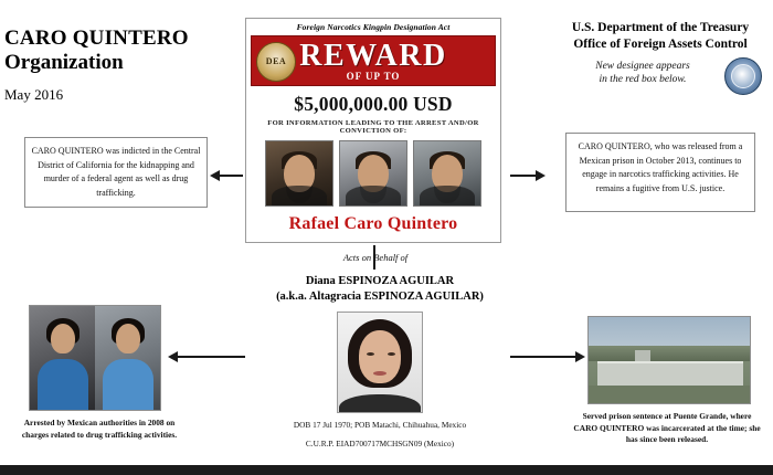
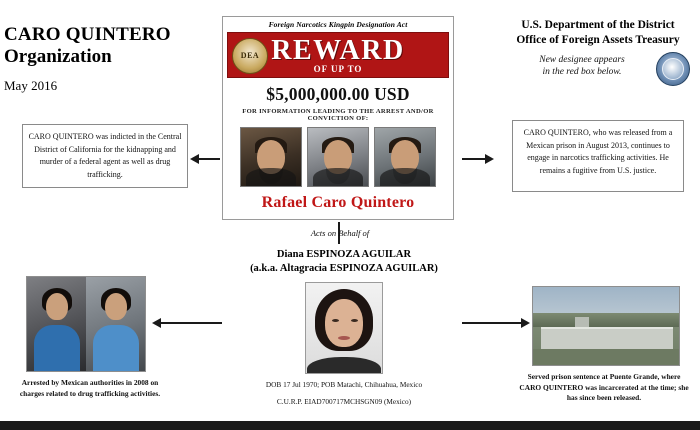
  CARO QUINTERO
  Organization
  May 2016
- U.S. Department of the Treasury
+ U.S. Department of the District
- Office of Foreign Assets Control
+ Office of Foreign Assets Treasury
  New designee appears
  in the red box below.
  Foreign Narcotics Kingpin Designation Act
  DEA
  REWARD
  OF UP TO
  $5,000,000.00 USD
  Rafael Caro Quintero
  CARO QUINTERO was indicted in the Central District of California for the kidnapping and murder of a federal agent as well as drug trafficking.
- CARO QUINTERO, who was released from a Mexican prison in October 2013, continues to engage in narcotics trafficking activities. He remains a fugitive from U.S. justice.
+ CARO QUINTERO, who was released from a Mexican prison in August 2013, continues to engage in narcotics trafficking activities. He remains a fugitive from U.S. justice.
  Acts on Behalf of
  Diana ESPINOZA AGUILAR
  (a.k.a. Altagracia ESPINOZA AGUILAR)
  DOB 17 Jul 1970; POB Matachi, Chihuahua, Mexico
  C.U.R.P. EIAD700717MCHSGN09 (Mexico)
  Arrested by Mexican authorities in 2008 on charges related to drug trafficking activities.
  Served prison sentence at Puente Grande, where CARO QUINTERO was incarcerated at the time; she has since been released.
